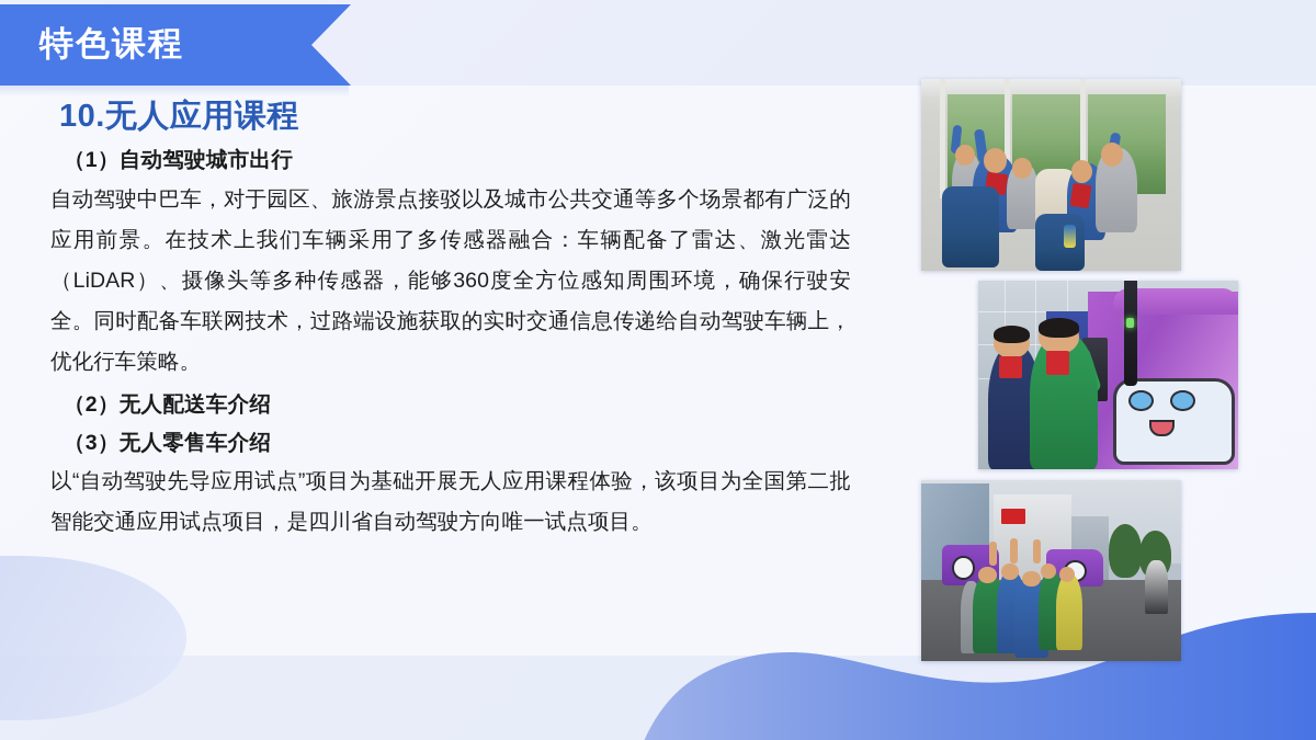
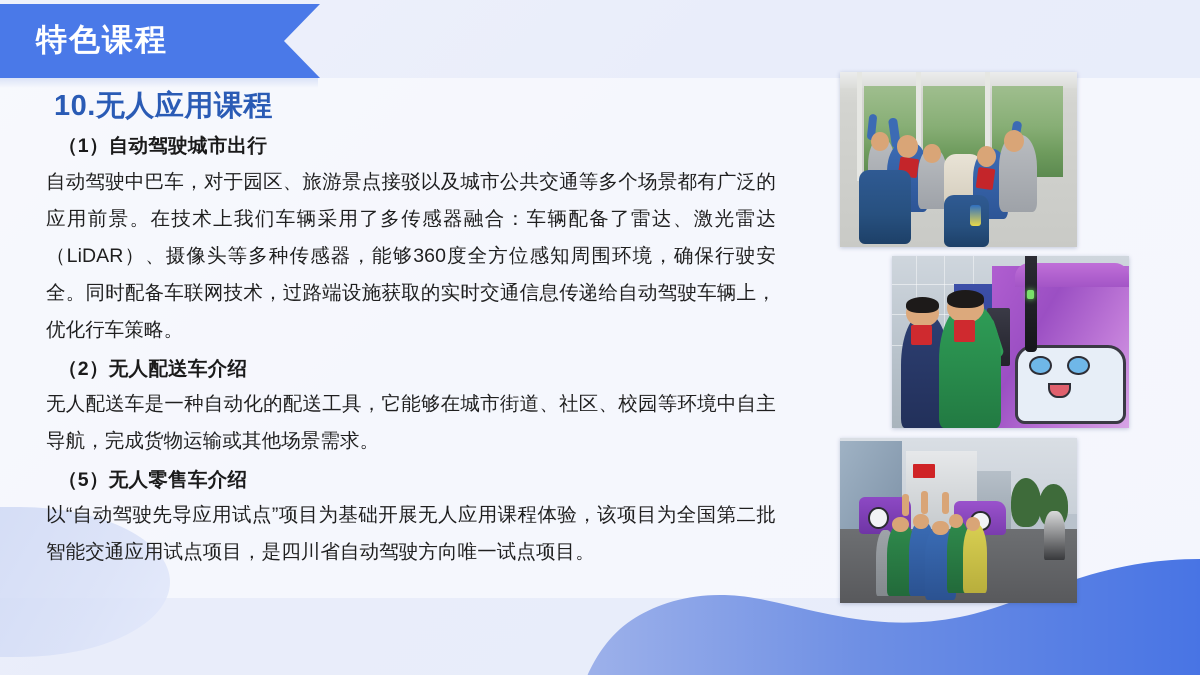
  特色课程
  10.无人应用课程
  （1）自动驾驶城市出行
  自动驾驶中巴车，对于园区、旅游景点接驳以及城市公共交通等多个场景都有广泛的应用前景。在技术上我们车辆采用了多传感器融合：车辆配备了雷达、激光雷达（LiDAR）、摄像头等多种传感器，能够360度全方位感知周围环境，确保行驶安全。同时配备车联网技术，过路端设施获取的实时交通信息传递给自动驾驶车辆上，优化行车策略。
  （2）无人配送车介绍
+ 无人配送车是一种自动化的配送工具，它能够在城市街道、社区、校园等环境中自主导航，完成货物运输或其他场景需求。
- （3）无人零售车介绍
+ （5）无人零售车介绍
  以“自动驾驶先导应用试点”项目为基础开展无人应用课程体验，该项目为全国第二批智能交通应用试点项目，是四川省自动驾驶方向唯一试点项目。
